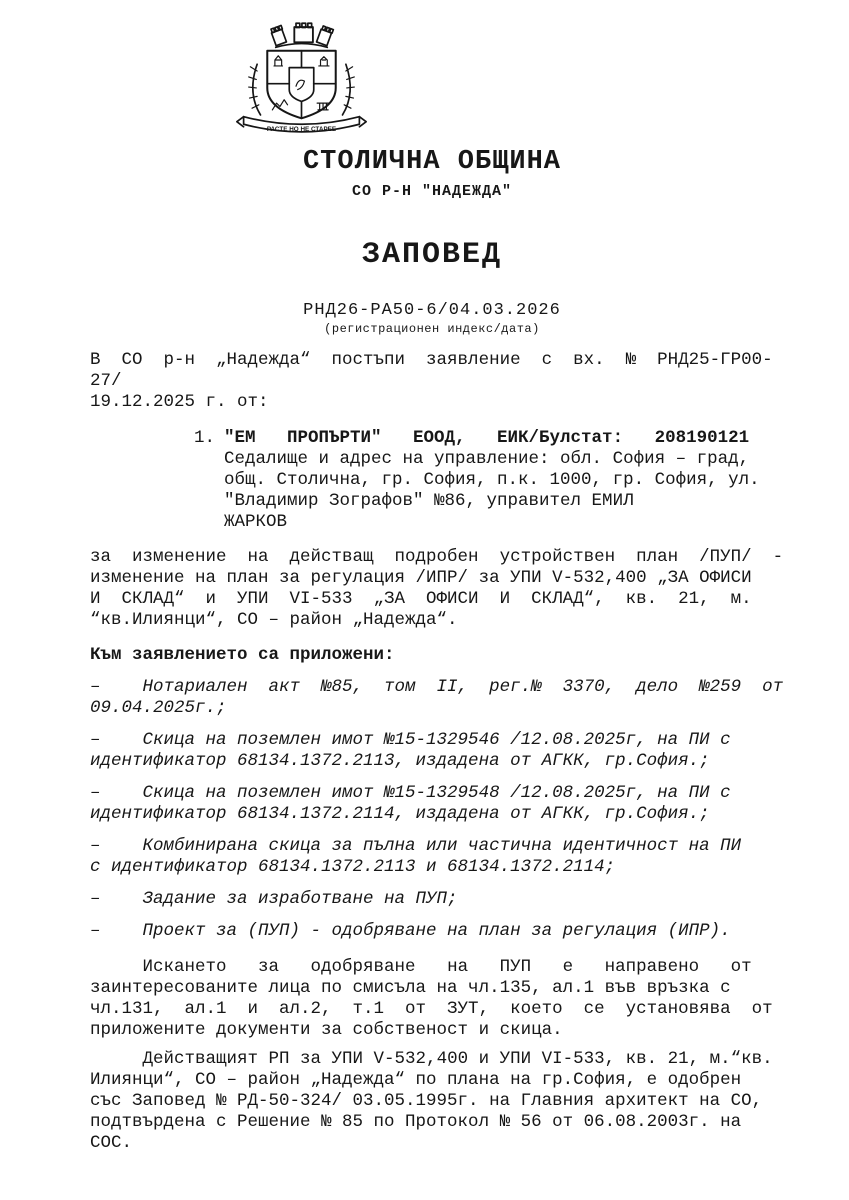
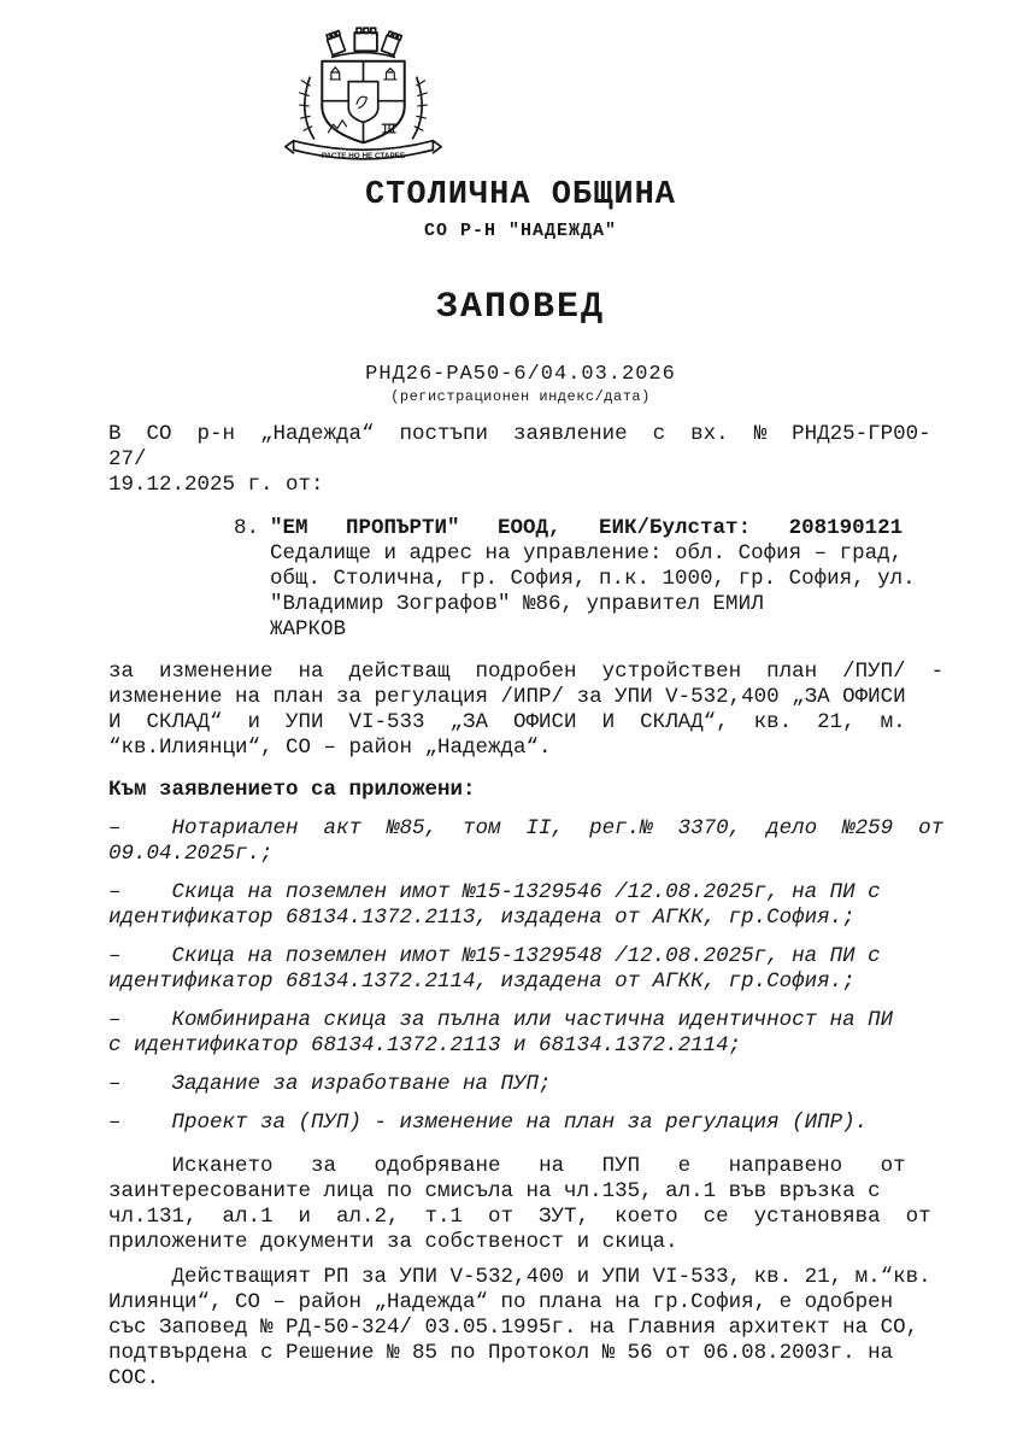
  СТОЛИЧНА ОБЩИНА
  СО Р-Н "НАДЕЖДА"
  ЗАПОВЕД
  РНД26-РА50-6/04.03.2026
  (регистрационен индекс/дата)
  В СО р-н „Надежда“ постъпи заявление с вх. № РНД25-ГР00-27/
  19.12.2025 г. от:
- 1.
+ 8.
  "ЕМ ПРОПЪРТИ" ЕООД, ЕИК/Булстат: 208190121
  Седалище и адрес на управление: обл. София – град,
  общ. Столична, гр. София, п.к. 1000, гр. София, ул.
  "Владимир Зографов" №86, управител ЕМИЛ
  ЖАРКОВ
  за изменение на действащ подробен устройствен план /ПУП/ -
  изменение на план за регулация /ИПР/ за УПИ V-532,400 „ЗА ОФИСИ
  И СКЛАД“ и УПИ VI-533 „ЗА ОФИСИ И СКЛАД“, кв. 21, м.
  “кв.Илиянци“, СО – район „Надежда“.
  Към заявлението са приложени:
  – Нотариален акт №85, том II, рег.№ 3370, дело №259 от
  09.04.2025г.;
  – Скица на поземлен имот №15-1329546 /12.08.2025г, на ПИ с
  идентификатор 68134.1372.2113, издадена от АГКК, гр.София.;
  – Скица на поземлен имот №15-1329548 /12.08.2025г, на ПИ с
  идентификатор 68134.1372.2114, издадена от АГКК, гр.София.;
  – Комбинирана скица за пълна или частична идентичност на ПИ
  с идентификатор 68134.1372.2113 и 68134.1372.2114;
  – Задание за изработване на ПУП;
- – Проект за (ПУП) - одобряване на план за регулация (ИПР).
+ – Проект за (ПУП) - изменение на план за регулация (ИПР).
  Искането за одобряване на ПУП е направено от
  заинтересованите лица по смисъла на чл.135, ал.1 във връзка с
  чл.131, ал.1 и ал.2, т.1 от ЗУТ, което се установява от
  приложените документи за собственост и скица.
  Действащият РП за УПИ V-532,400 и УПИ VI-533, кв. 21, м.“кв.
  Илиянци“, СО – район „Надежда“ по плана на гр.София, е одобрен
  със Заповед № РД-50-324/ 03.05.1995г. на Главния архитект на СО,
  подтвърдена с Решение № 85 по Протокол № 56 от 06.08.2003г. на
  СОС.
